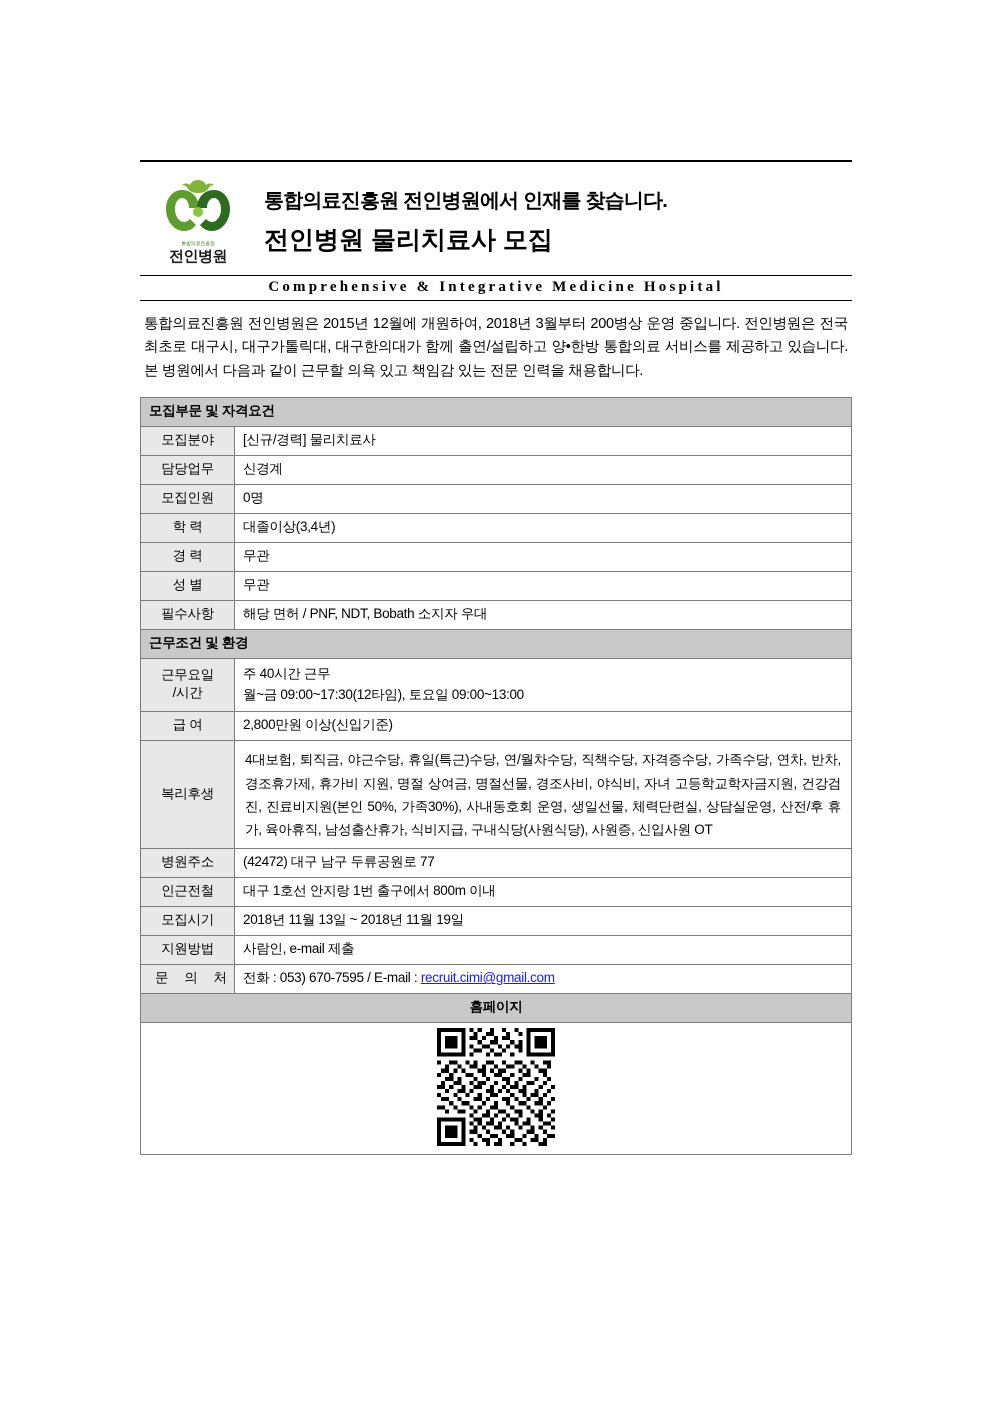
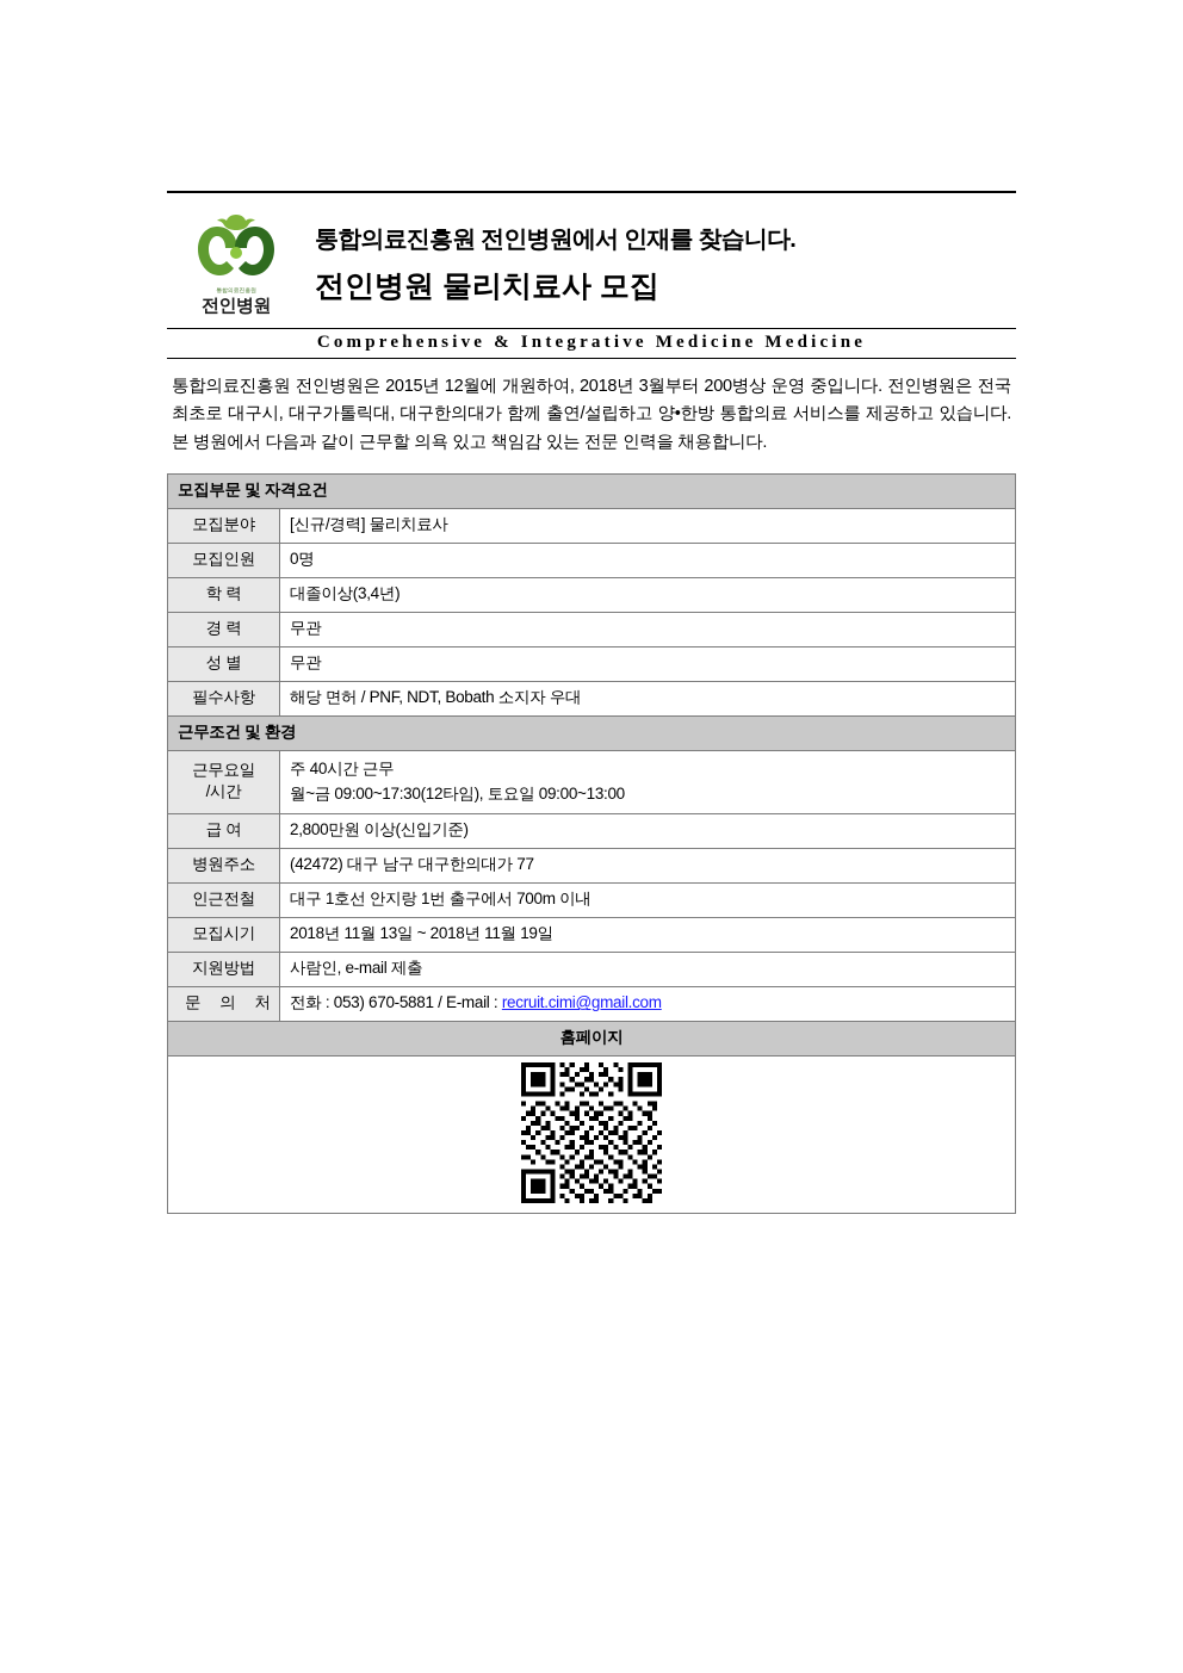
  전인병원
  통합의료진흥원 전인병원에서 인재를 찾습니다.
  전인병원 물리치료사 모집
- Comprehensive & Integrative Medicine Hospital
+ Comprehensive & Integrative Medicine Medicine
  통합의료진흥원 전인병원은 2015년 12월에 개원하여, 2018년 3월부터 200병상 운영 중입니다. 전인병원은 전국 최초로 대구시, 대구가톨릭대, 대구한의대가 함께 출연/설립하고 양•한방 통합의료 서비스를 제공하고 있습니다. 본 병원에서 다음과 같이 근무할 의욕 있고 책임감 있는 전문 인력을 채용합니다.
  모집부문 및 자격요건
  모집분야	[신규/경력] 물리치료사
- 담당업무	신경계
  모집인원	0명
  학 력	대졸이상(3,4년)
  경 력	무관
  성 별	무관
  필수사항	해당 면허 / PNF, NDT, Bobath 소지자 우대
  근무조건 및 환경
  근무요일 /시간	주 40시간 근무 월~금 09:00~17:30(12타임), 토요일 09:00~13:00
  급 여	2,800만원 이상(신입기준)
- 복리후생	4대보험, 퇴직금, 야근수당, 휴일(특근)수당, 연/월차수당, 직책수당, 자격증수당, 가족수당, 연차, 반차, 경조휴가제, 휴가비 지원, 명절 상여금, 명절선물, 경조사비, 야식비, 자녀 고등학교학자금지원, 건강검진, 진료비지원(본인 50%, 가족30%), 사내동호회 운영, 생일선물, 체력단련실, 상담실운영, 산전/후 휴가, 육아휴직, 남성출산휴가, 식비지급, 구내식당(사원식당), 사원증, 신입사원 OT
- 병원주소	(42472) 대구 남구 두류공원로 77
+ 병원주소	(42472) 대구 남구 대구한의대가 77
- 인근전철	대구 1호선 안지랑 1번 출구에서 800m 이내
+ 인근전철	대구 1호선 안지랑 1번 출구에서 700m 이내
  모집시기	2018년 11월 13일 ~ 2018년 11월 19일
  지원방법	사람인, e-mail 제출
- 문 의 처	전화 : 053) 670-7595 / E-mail : recruit.cimi@gmail.com
+ 문 의 처	전화 : 053) 670-5881 / E-mail : recruit.cimi@gmail.com
  홈페이지
